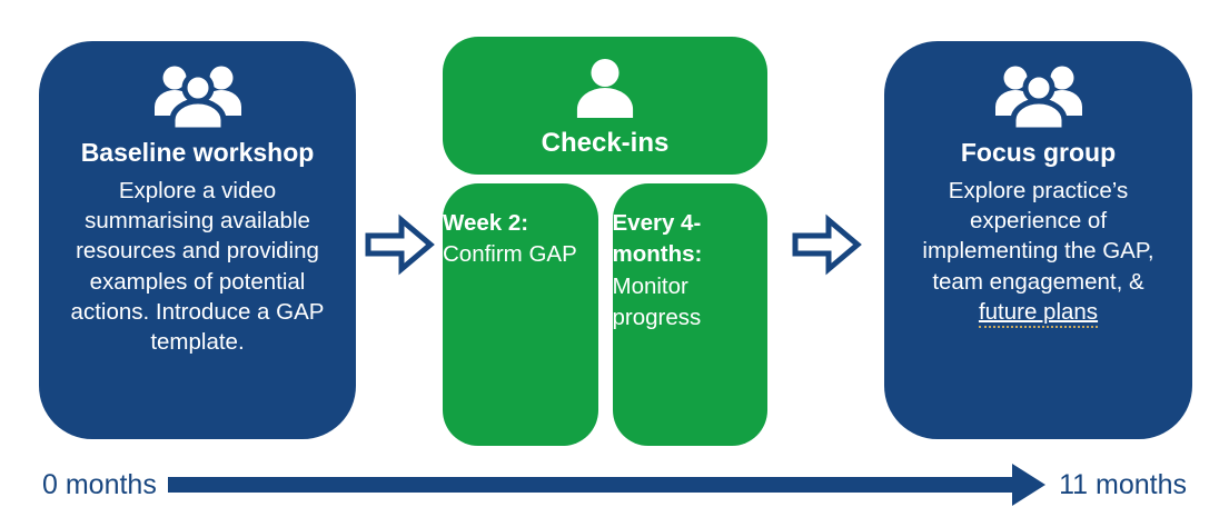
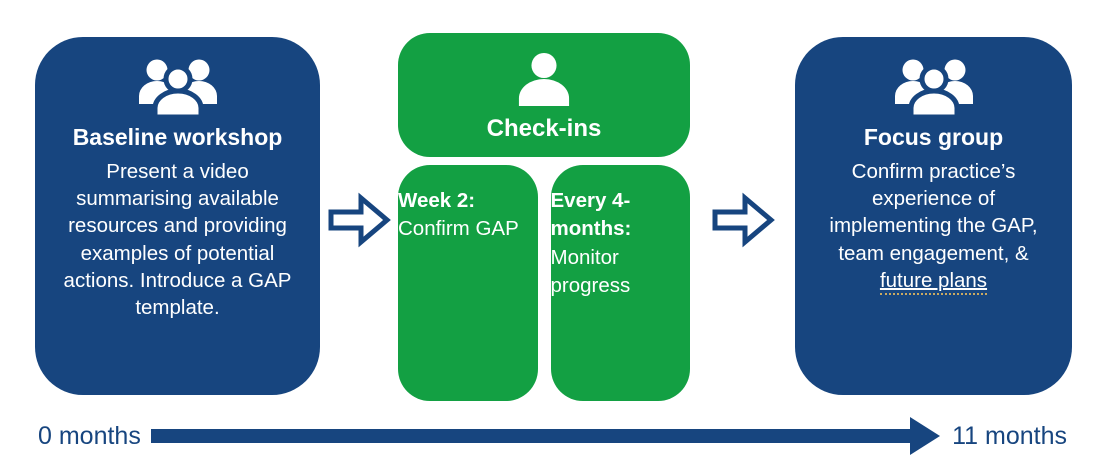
  Baseline workshop
- Explore a video summarising available resources and providing examples of potential actions. Introduce a GAP template.
+ Present a video summarising available resources and providing examples of potential actions. Introduce a GAP template.
  Check-ins
  Week 2: Confirm GAP
  Every 4-months: Monitor progress
  Focus group
- Explore practice’s experience of implementing the GAP, team engagement, & future plans
+ Confirm practice’s experience of implementing the GAP, team engagement, & future plans
  0 months
  11 months
